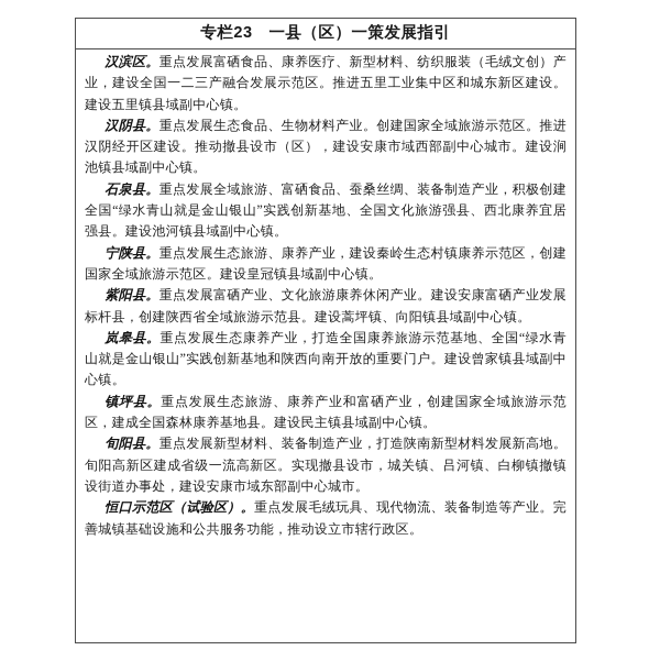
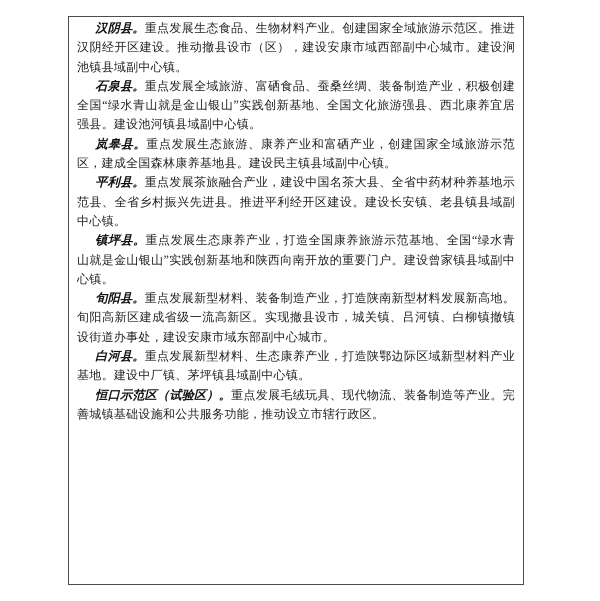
- 专栏23 一县（区）一策发展指引
- 汉滨区。重点发展富硒食品、康养医疗、新型材料、纺织服装（毛绒文创）产业，建设全国一二三产融合发展示范区。推进五里工业集中区和城东新区建设。建设五里镇县域副中心镇。
  汉阴县。重点发展生态食品、生物材料产业。创建国家全域旅游示范区。推进汉阴经开区建设。推动撤县设市（区），建设安康市域西部副中心城市。建设涧池镇县域副中心镇。
  石泉县。重点发展全域旅游、富硒食品、蚕桑丝绸、装备制造产业，积极创建全国“绿水青山就是金山银山”实践创新基地、全国文化旅游强县、西北康养宜居强县。建设池河镇县域副中心镇。
- 宁陕县。重点发展生态旅游、康养产业，建设秦岭生态村镇康养示范区，创建国家全域旅游示范区。建设皇冠镇县域副中心镇。
- 紫阳县。重点发展富硒产业、文化旅游康养休闲产业。建设安康富硒产业发展标杆县，创建陕西省全域旅游示范县。建设蒿坪镇、向阳镇县域副中心镇。
- 岚皋县。重点发展生态康养产业，打造全国康养旅游示范基地、全国“绿水青山就是金山银山”实践创新基地和陕西向南开放的重要门户。建设曾家镇县域副中心镇。
+ 岚皋县。重点发展生态旅游、康养产业和富硒产业，创建国家全域旅游示范区，建成全国森林康养基地县。建设民主镇县域副中心镇。
+ 平利县。重点发展茶旅融合产业，建设中国名茶大县、全省中药材种养基地示范县、全省乡村振兴先进县。推进平利经开区建设。建设长安镇、老县镇县域副中心镇。
- 镇坪县。重点发展生态旅游、康养产业和富硒产业，创建国家全域旅游示范区，建成全国森林康养基地县。建设民主镇县域副中心镇。
+ 镇坪县。重点发展生态康养产业，打造全国康养旅游示范基地、全国“绿水青山就是金山银山”实践创新基地和陕西向南开放的重要门户。建设曾家镇县域副中心镇。
  旬阳县。重点发展新型材料、装备制造产业，打造陕南新型材料发展新高地。旬阳高新区建成省级一流高新区。实现撤县设市，城关镇、吕河镇、白柳镇撤镇设街道办事处，建设安康市域东部副中心城市。
+ 白河县。重点发展新型材料、生态康养产业，打造陕鄂边际区域新型材料产业基地。建设中厂镇、茅坪镇县域副中心镇。
  恒口示范区（试验区）。重点发展毛绒玩具、现代物流、装备制造等产业。完善城镇基础设施和公共服务功能，推动设立市辖行政区。
